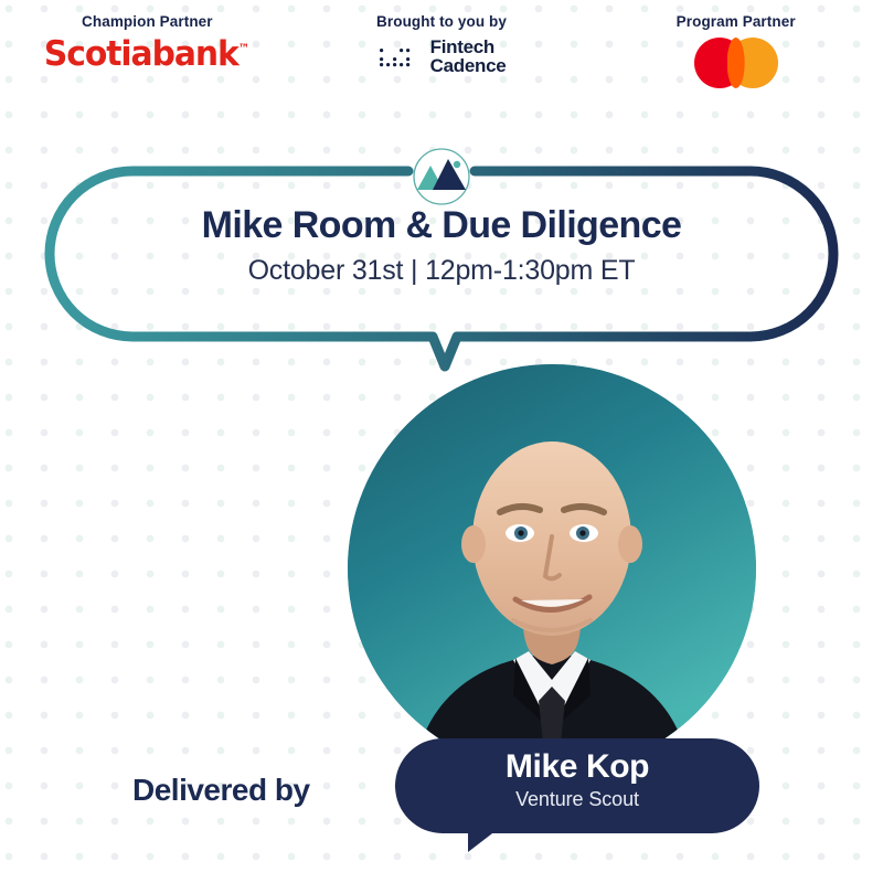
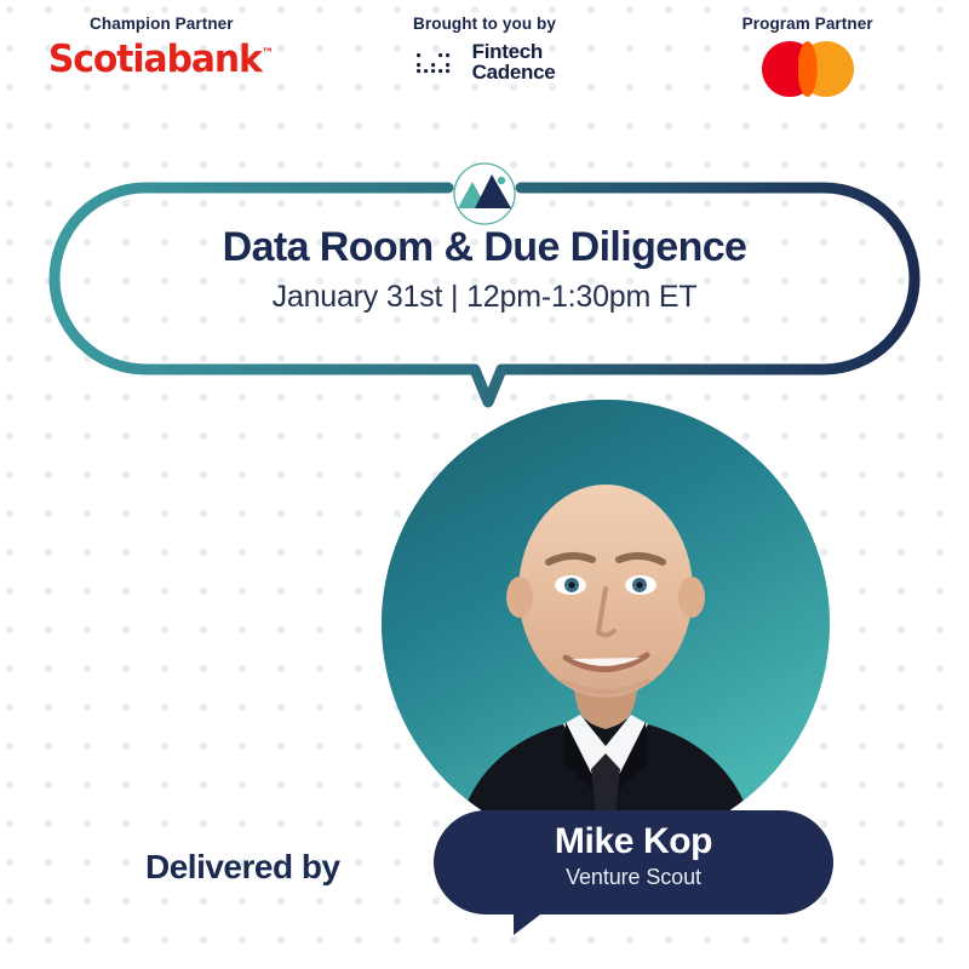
  Champion Partner
  Scotiabank™
  Brought to you by
  Fintech
  Cadence
  Program Partner
- Mike Room & Due Diligence
+ Data Room & Due Diligence
- October 31st | 12pm-1:30pm ET
+ January 31st | 12pm-1:30pm ET
  Delivered by
  Mike Kop
  Venture Scout
